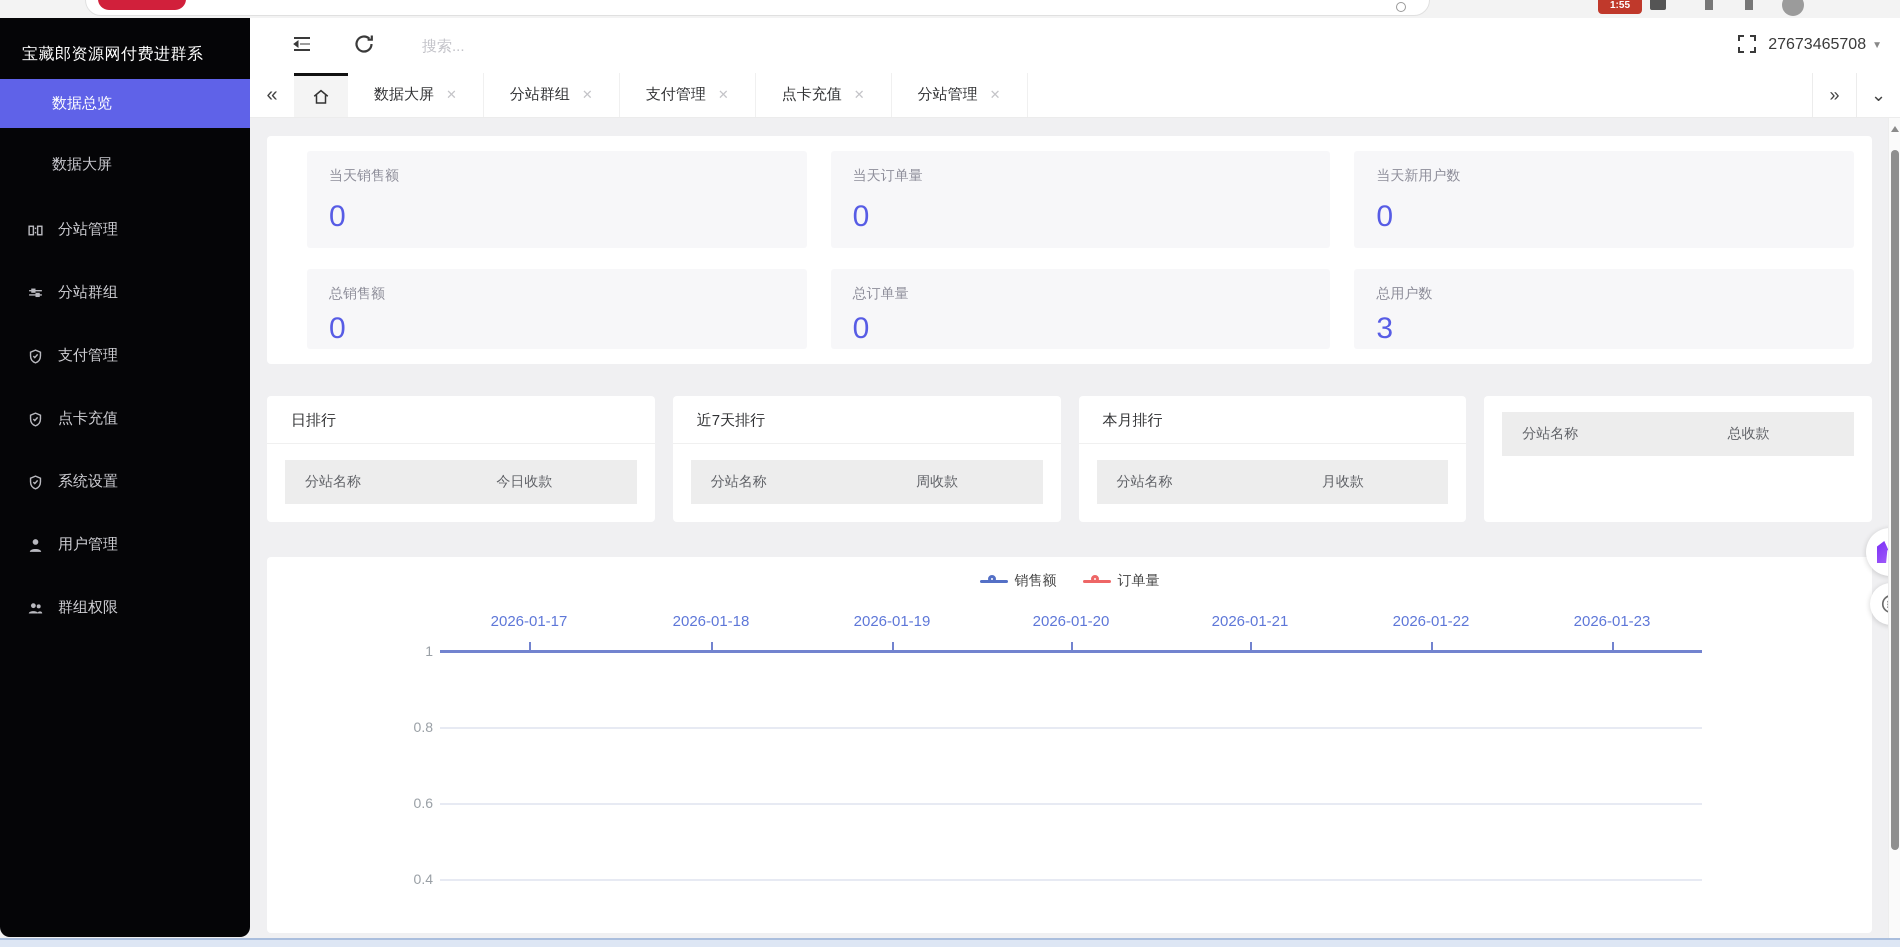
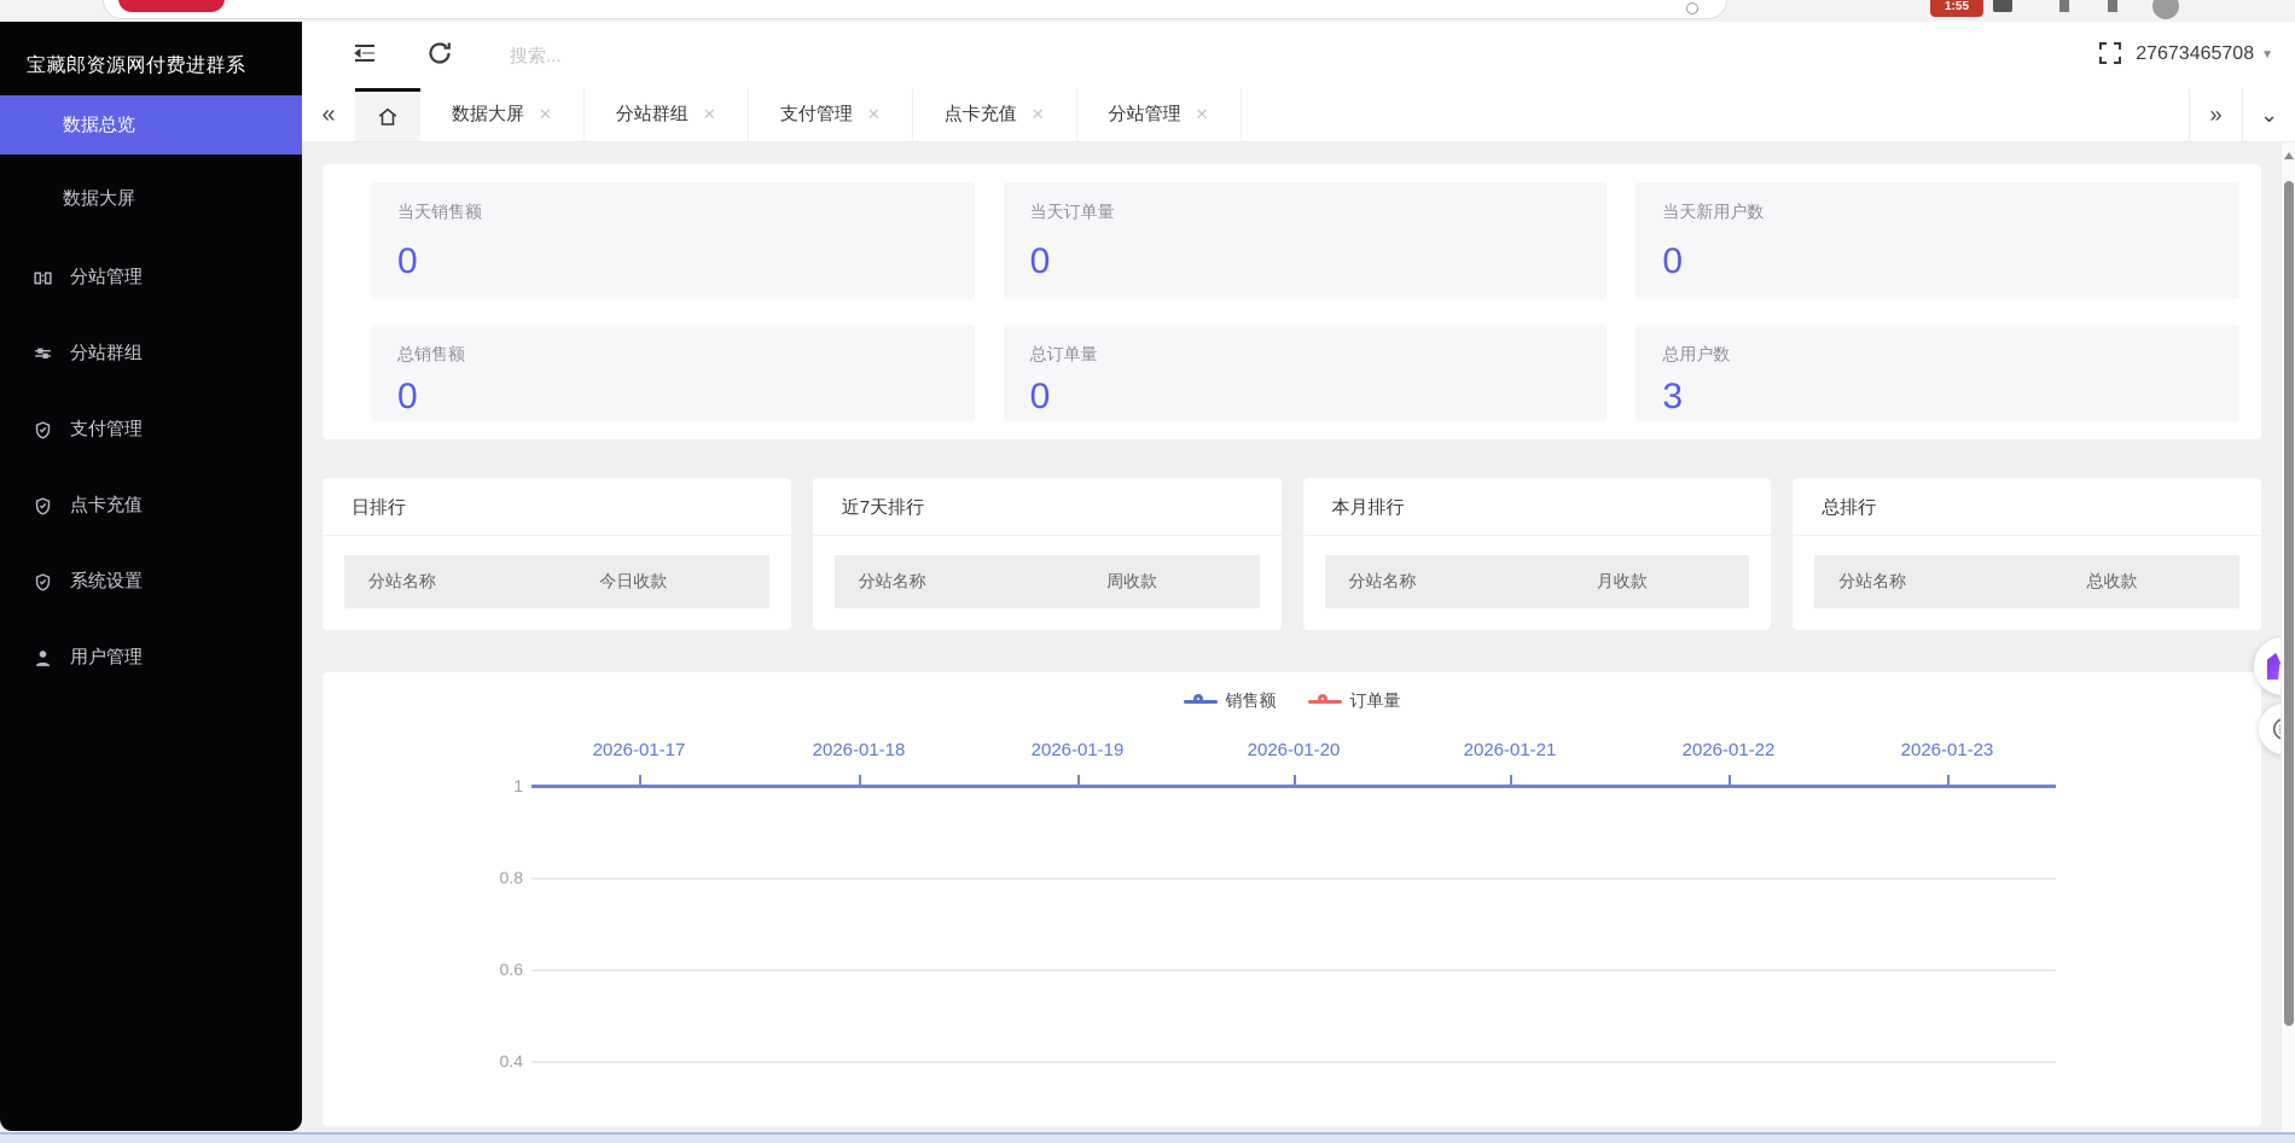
  1:55
  宝藏郎资源网付费进群系
  数据总览
  数据大屏
  分站管理
  分站群组
  支付管理
  点卡充值
  系统设置
  用户管理
- 群组权限
  搜索...
  27673465708
  ▼
  «
  数据大屏
  ✕
  分站群组
  ✕
  支付管理
  ✕
  点卡充值
  ✕
  分站管理
  ✕
  »
  ⌄
  当天销售额
  0
  当天订单量
  0
  当天新用户数
  0
  总销售额
  0
  总订单量
  0
  总用户数
  3
  日排行
  分站名称
  今日收款
  近7天排行
  分站名称
  周收款
  本月排行
  分站名称
  月收款
+ 总排行
  分站名称
  总收款
  销售额
  订单量
  1
  0.8
  0.6
  0.4
  2026-01-17
  2026-01-18
  2026-01-19
  2026-01-20
  2026-01-21
  2026-01-22
  2026-01-23
